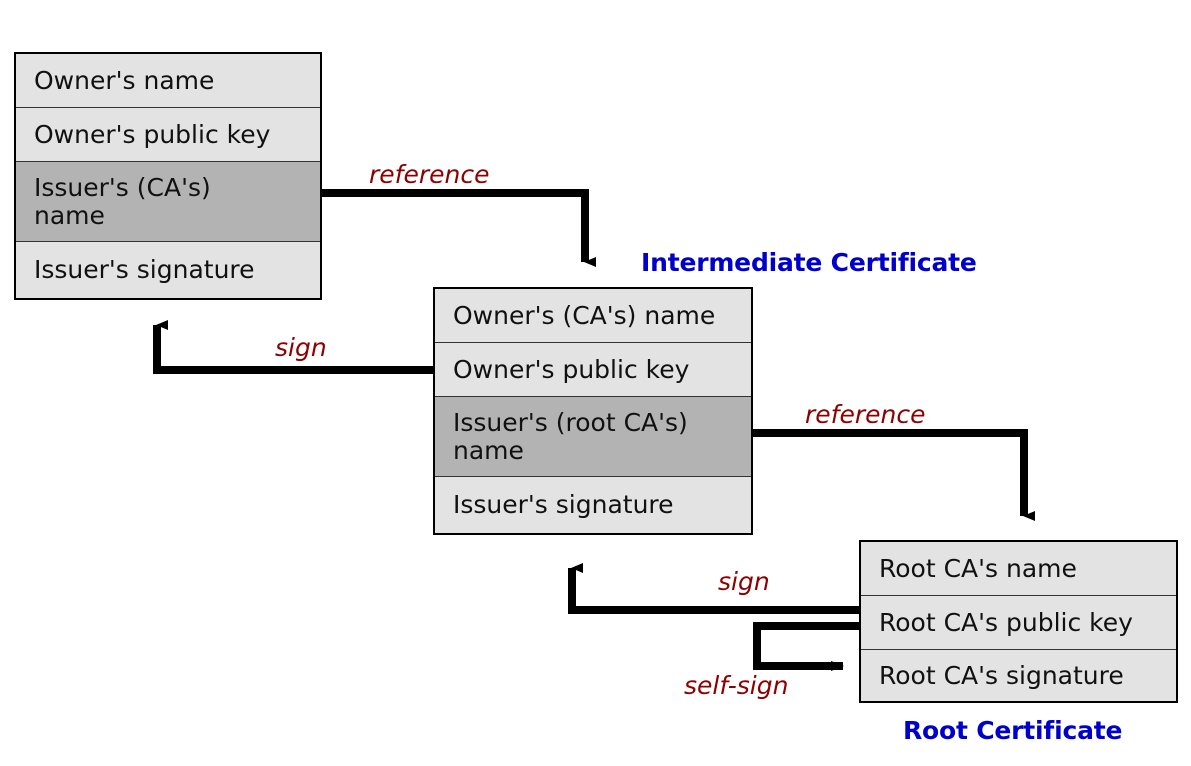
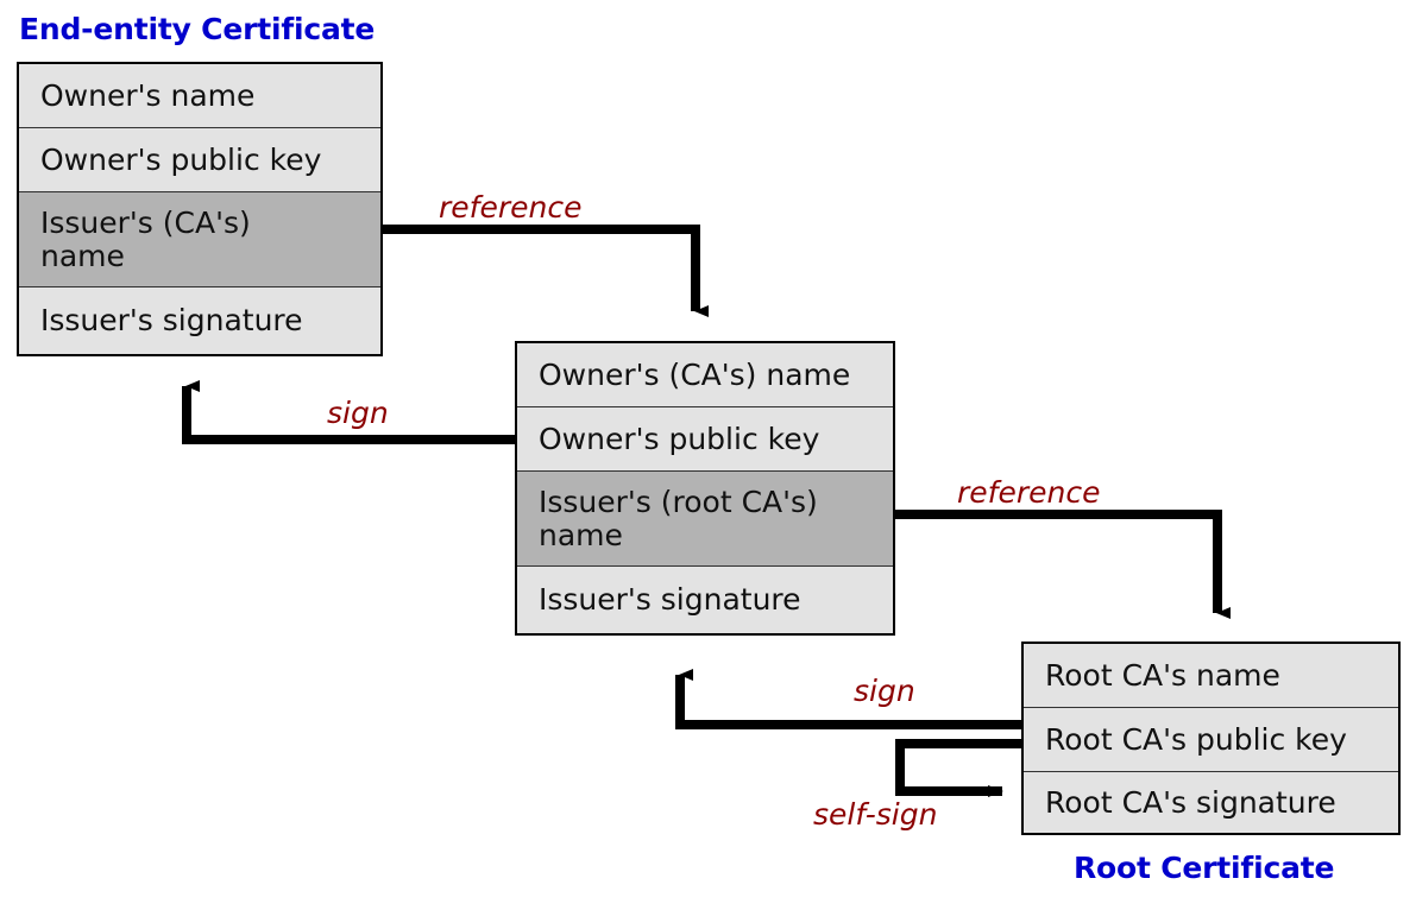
+ End-entity Certificate
  Owner's name
  Owner's public key
  Issuer's (CA's)
  name
  Issuer's signature
- Intermediate Certificate
  Owner's (CA's) name
  Owner's public key
  Issuer's (root CA's)
  name
  Issuer's signature
  Root CA's name
  Root CA's public key
  Root CA's signature
  Root Certificate
  reference
  sign
  reference
  sign
  self-sign
